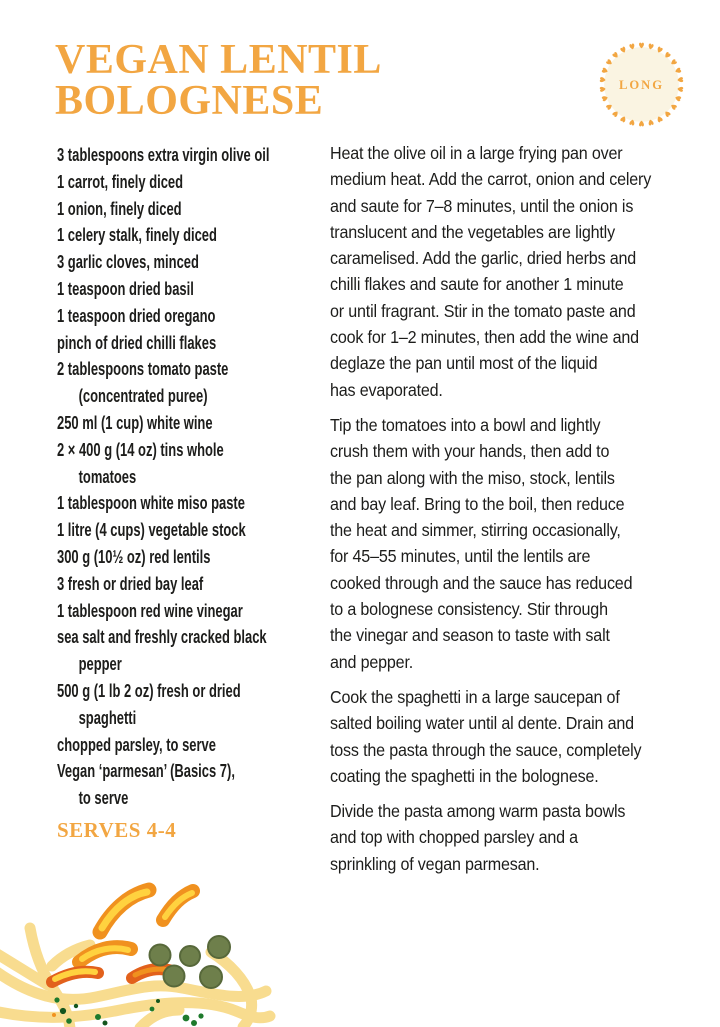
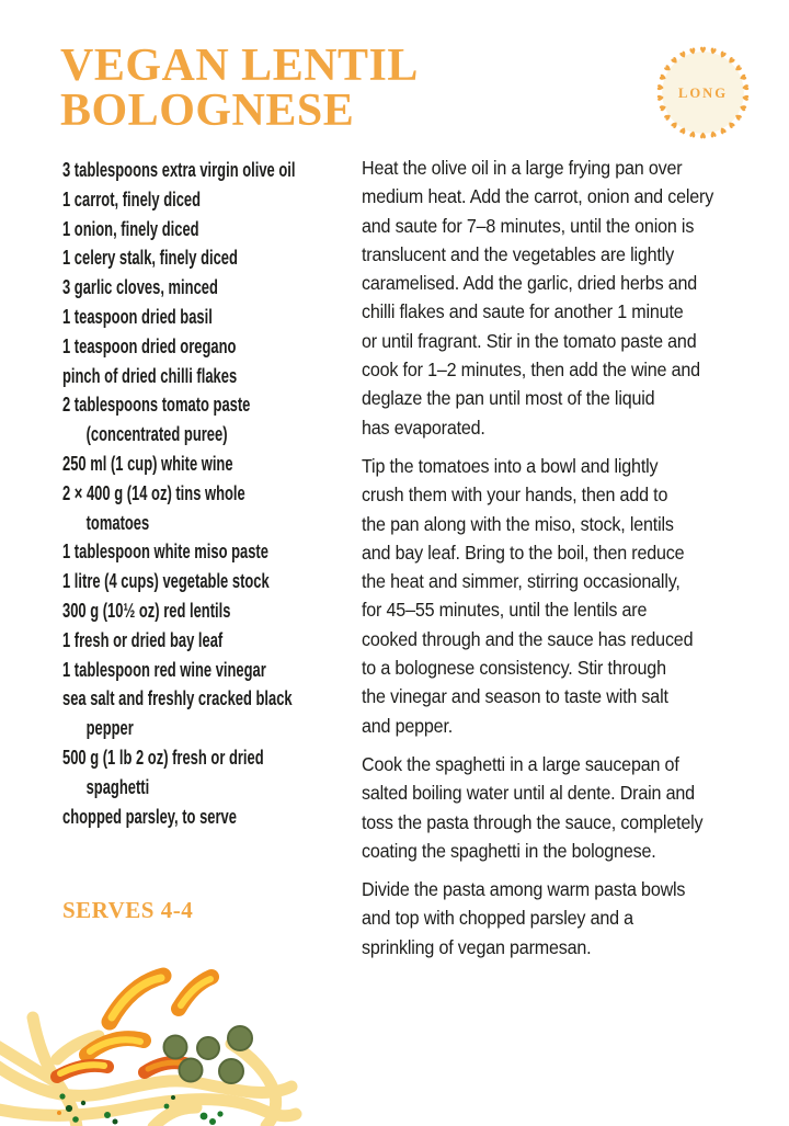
  VEGAN LENTIL BOLOGNESE
  LONG
  3 tablespoons extra virgin olive oil
  1 carrot, finely diced
  1 onion, finely diced
  1 celery stalk, finely diced
  3 garlic cloves, minced
  1 teaspoon dried basil
  1 teaspoon dried oregano
  pinch of dried chilli flakes
  2 tablespoons tomato paste
  (concentrated puree)
  250 ml (1 cup) white wine
  2 × 400 g (14 oz) tins whole
  tomatoes
  1 tablespoon white miso paste
  1 litre (4 cups) vegetable stock
  300 g (10½ oz) red lentils
- 3 fresh or dried bay leaf
+ 1 fresh or dried bay leaf
  1 tablespoon red wine vinegar
  sea salt and freshly cracked black
  pepper
  500 g (1 lb 2 oz) fresh or dried
  spaghetti
  chopped parsley, to serve
- Vegan ‘parmesan’ (Basics 7),
- to serve
  SERVES 4-4
  Heat the olive oil in a large frying pan over
  medium heat. Add the carrot, onion and celery
  and saute for 7–8 minutes, until the onion is
  translucent and the vegetables are lightly
  caramelised. Add the garlic, dried herbs and
  chilli flakes and saute for another 1 minute
  or until fragrant. Stir in the tomato paste and
  cook for 1–2 minutes, then add the wine and
  deglaze the pan until most of the liquid
  has evaporated.
  Tip the tomatoes into a bowl and lightly
  crush them with your hands, then add to
  the pan along with the miso, stock, lentils
  and bay leaf. Bring to the boil, then reduce
  the heat and simmer, stirring occasionally,
  for 45–55 minutes, until the lentils are
  cooked through and the sauce has reduced
  to a bolognese consistency. Stir through
  the vinegar and season to taste with salt
  and pepper.
  Cook the spaghetti in a large saucepan of
  salted boiling water until al dente. Drain and
  toss the pasta through the sauce, completely
  coating the spaghetti in the bolognese.
  Divide the pasta among warm pasta bowls
  and top with chopped parsley and a
  sprinkling of vegan parmesan.
